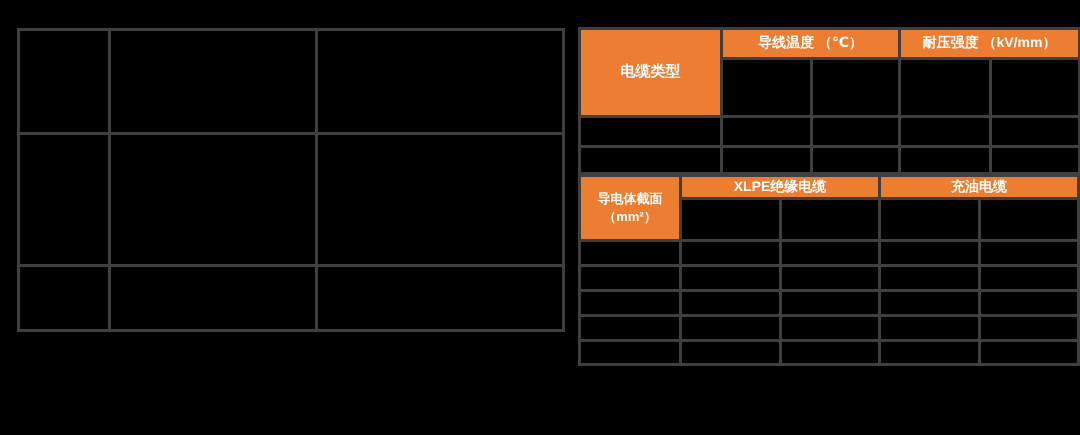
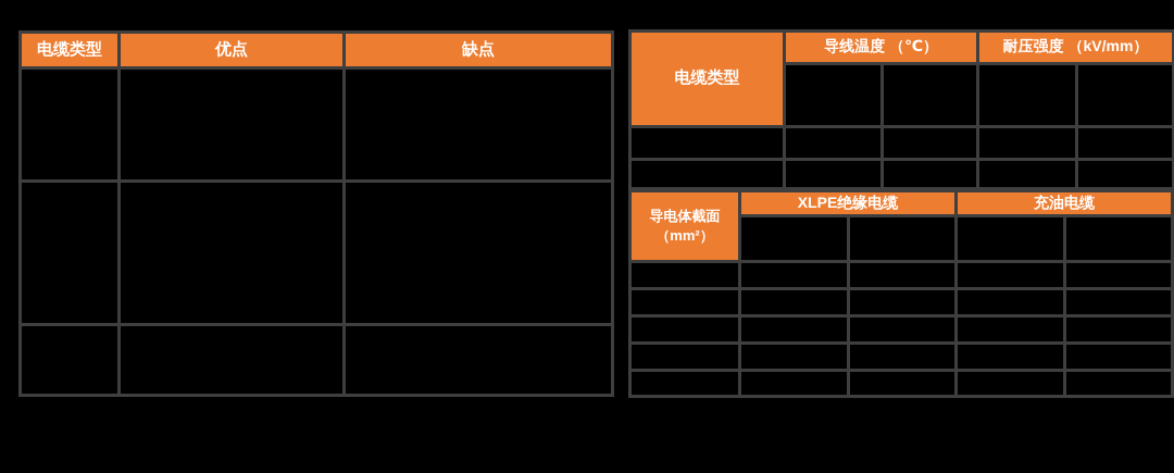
+ 电缆类型	优点	缺点
  电缆类型	导线温度 （℃）	耐压强度 （kV/mm）
  导电体截面 （mm²）	XLPE绝缘电缆	充油电缆
